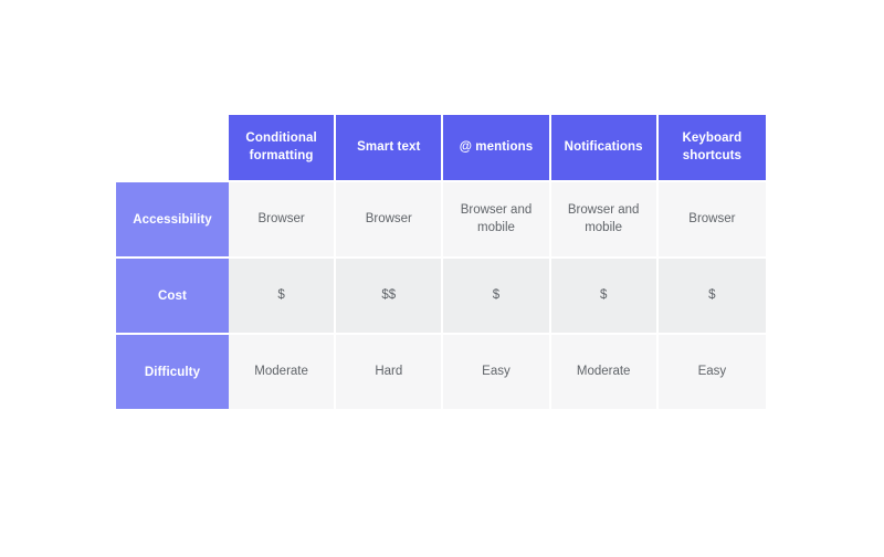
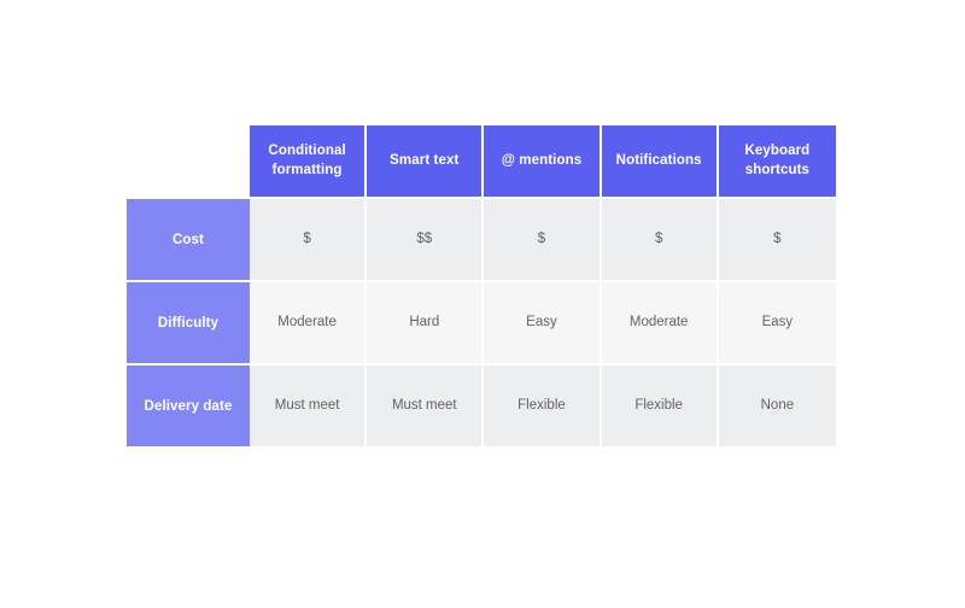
  	Conditional formatting	Smart text	@ mentions	Notifications	Keyboard shortcuts
- Accessibility	Browser	Browser	Browser and mobile	Browser and mobile	Browser
  Cost	$	$$	$	$	$
  Difficulty	Moderate	Hard	Easy	Moderate	Easy
+ Delivery date	Must meet	Must meet	Flexible	Flexible	None
